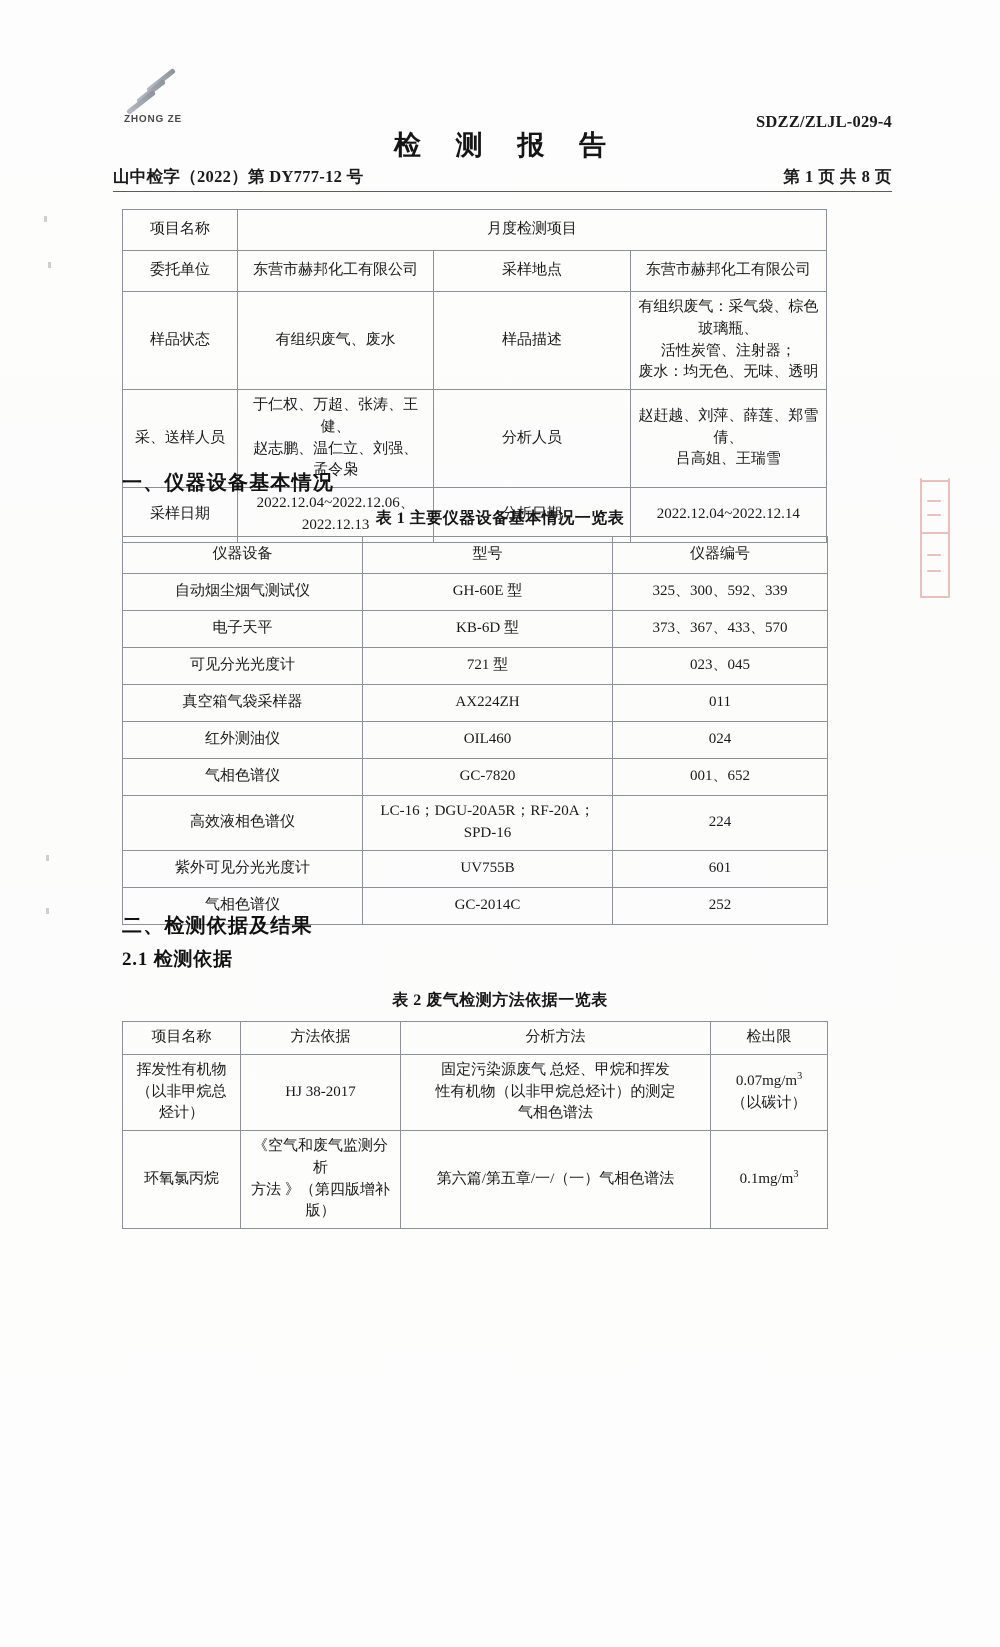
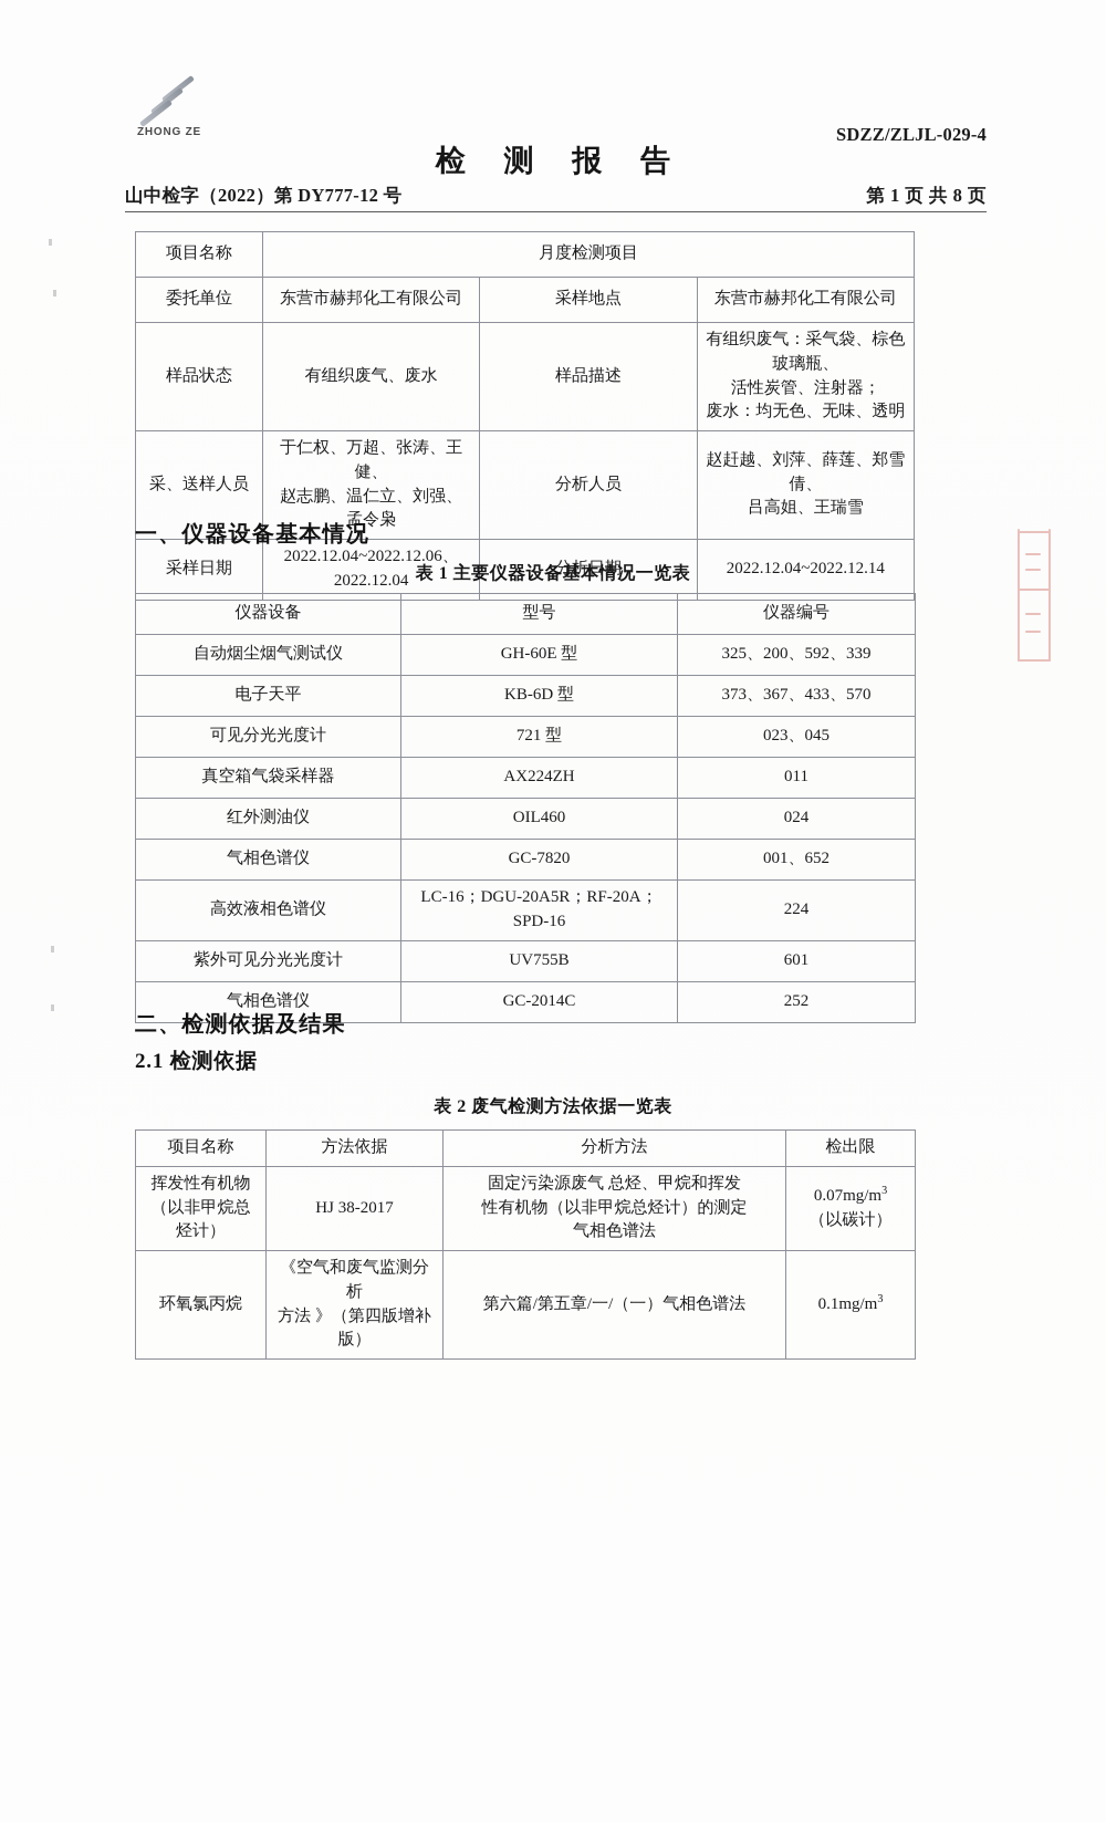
  ZHONG ZE
  SDZZ/ZLJL-029-4
  检 测 报 告
  山中检字（2022）第 DY777-12 号
  第 1 页 共 8 页
  项目名称	月度检测项目
  委托单位	东营市赫邦化工有限公司	采样地点	东营市赫邦化工有限公司
  样品状态	有组织废气、废水	样品描述	有组织废气：采气袋、棕色玻璃瓶、活性炭管、注射器；废水：均无色、无味、透明
  采、送样人员	于仁权、万超、张涛、王健、赵志鹏、温仁立、刘强、孟令枭	分析人员	赵赶越、刘萍、薛莲、郑雪倩、吕高姐、王瑞雪
- 采样日期	2022.12.04~2022.12.06、2022.12.13	分析日期	2022.12.04~2022.12.14
+ 采样日期	2022.12.04~2022.12.06、2022.12.04	分析日期	2022.12.04~2022.12.14
  一、仪器设备基本情况
  表 1 主要仪器设备基本情况一览表
  仪器设备	型号	仪器编号
- 自动烟尘烟气测试仪	GH-60E 型	325、300、592、339
+ 自动烟尘烟气测试仪	GH-60E 型	325、200、592、339
  电子天平	KB-6D 型	373、367、433、570
  可见分光光度计	721 型	023、045
  真空箱气袋采样器	AX224ZH	011
  红外测油仪	OIL460	024
  气相色谱仪	GC-7820	001、652
  高效液相色谱仪	LC-16；DGU-20A5R；RF-20A；SPD-16	224
  紫外可见分光光度计	UV755B	601
  气相色谱仪	GC-2014C	252
  二、检测依据及结果
  2.1 检测依据
  表 2 废气检测方法依据一览表
  项目名称	方法依据	分析方法	检出限
  挥发性有机物（以非甲烷总烃计）	HJ 38-2017	固定污染源废气 总烃、甲烷和挥发性有机物（以非甲烷总烃计）的测定气相色谱法	0.07mg/m3 （以碳计）
  环氧氯丙烷	《空气和废气监测分析方法 》（第四版增补版）	第六篇/第五章/一/（一）气相色谱法	0.1mg/m3
